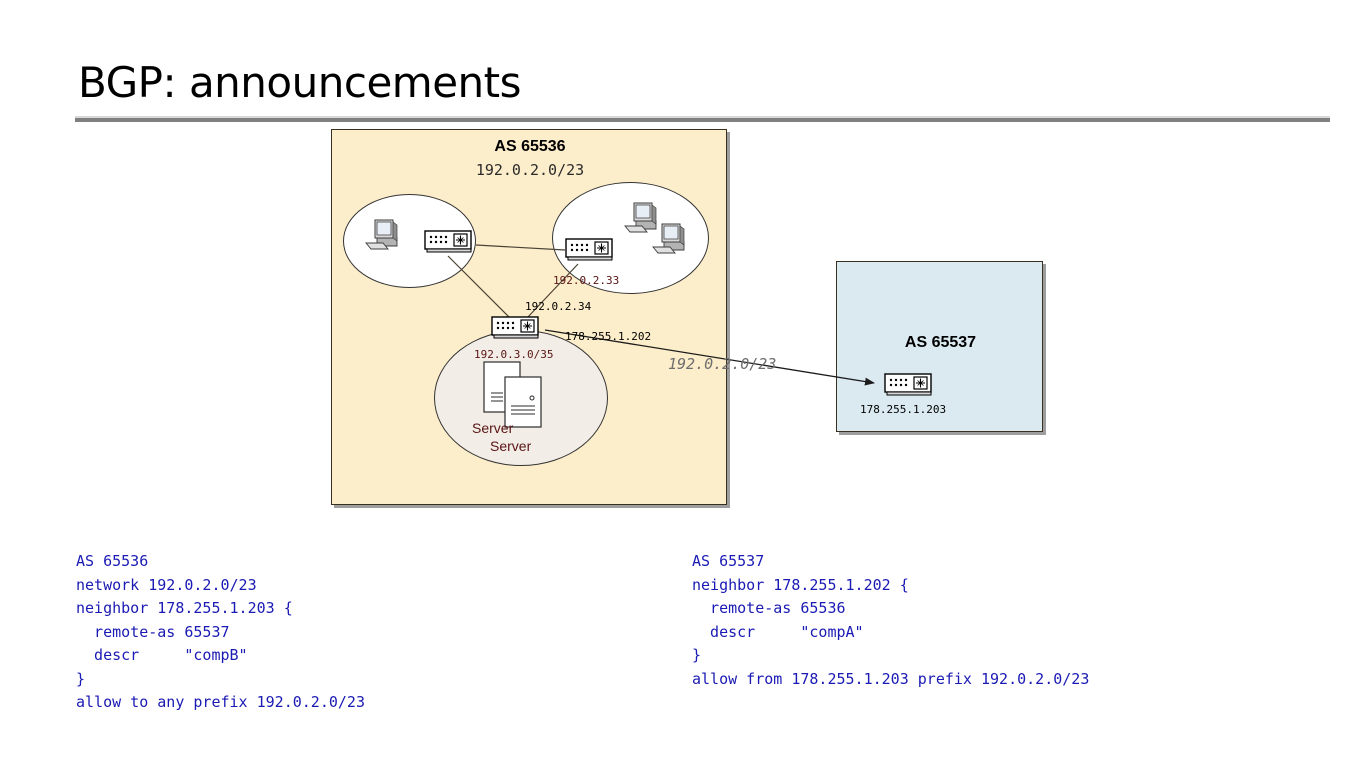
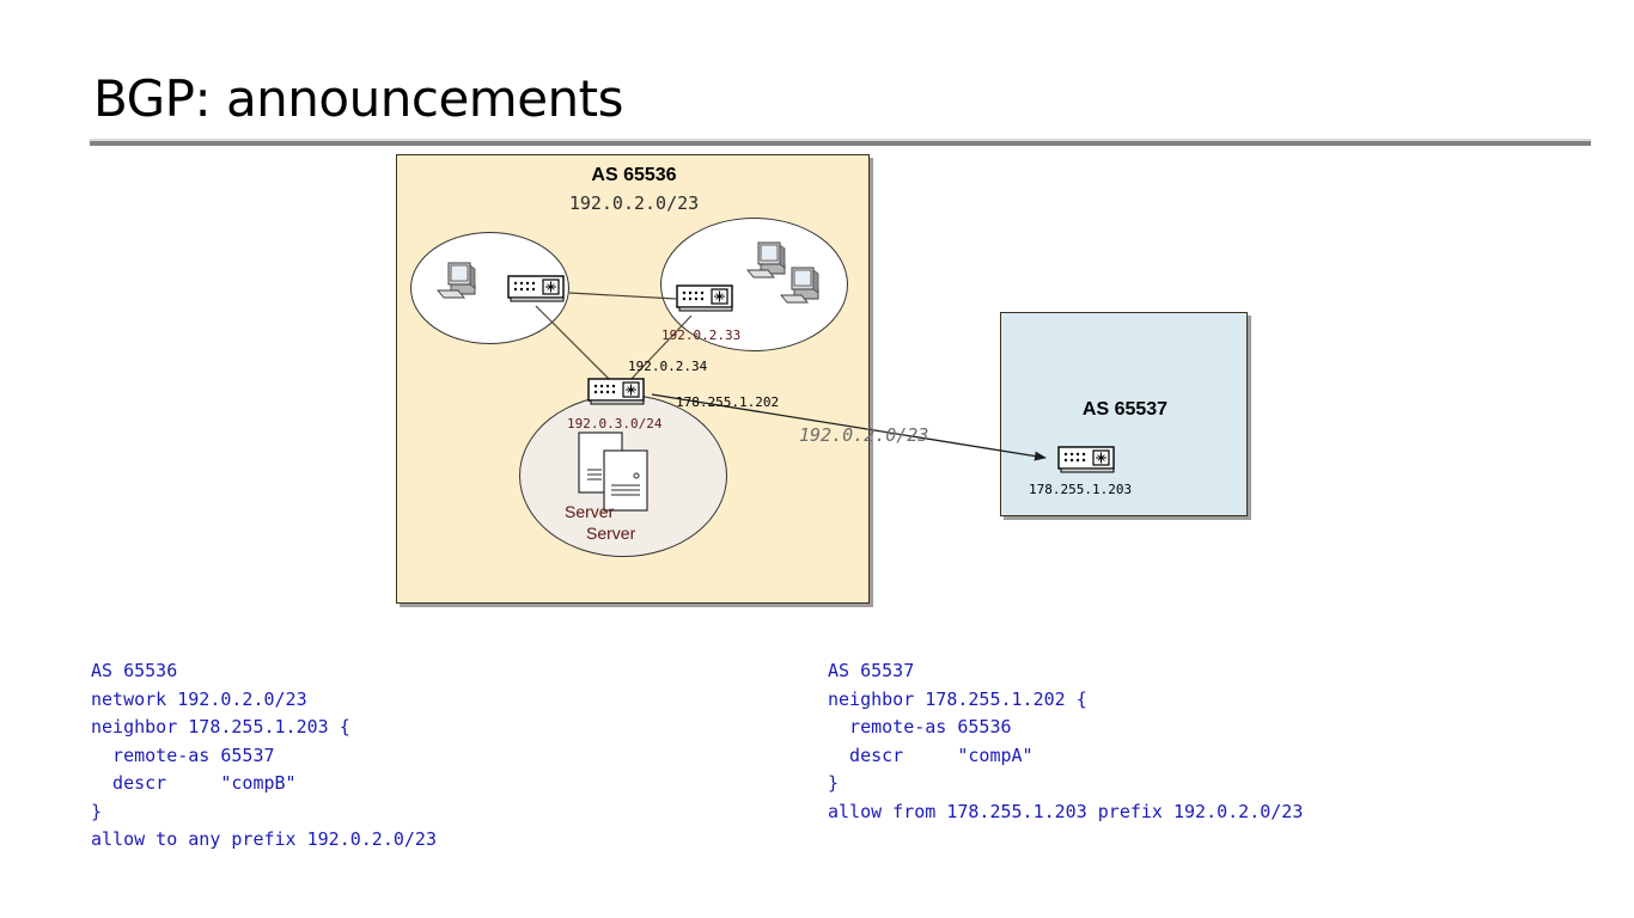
  BGP: announcements
  AS 65536
  192.0.2.0/23
  AS 65537
  192.0.2.33
  192.0.2.34
  178.255.1.202
- 192.0.3.0/35
+ 192.0.3.0/24
  178.255.1.203
  192.0.2.0/23
  Server
  Server
  AS 65536
  network 192.0.2.0/23
  neighbor 178.255.1.203 {
  remote-as 65537
  descr "compB"
  }
  allow to any prefix 192.0.2.0/23
  AS 65537
  neighbor 178.255.1.202 {
  remote-as 65536
  descr "compA"
  }
  allow from 178.255.1.203 prefix 192.0.2.0/23
